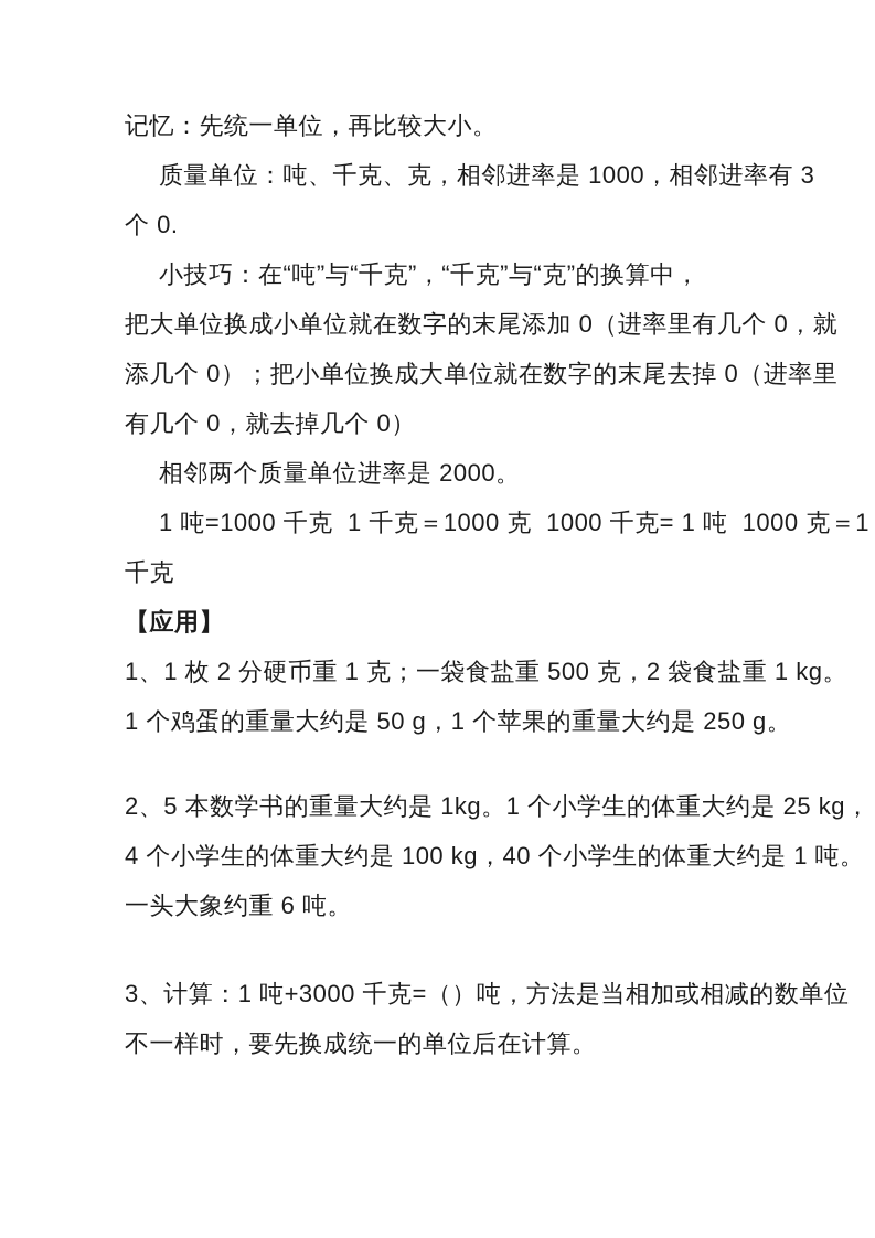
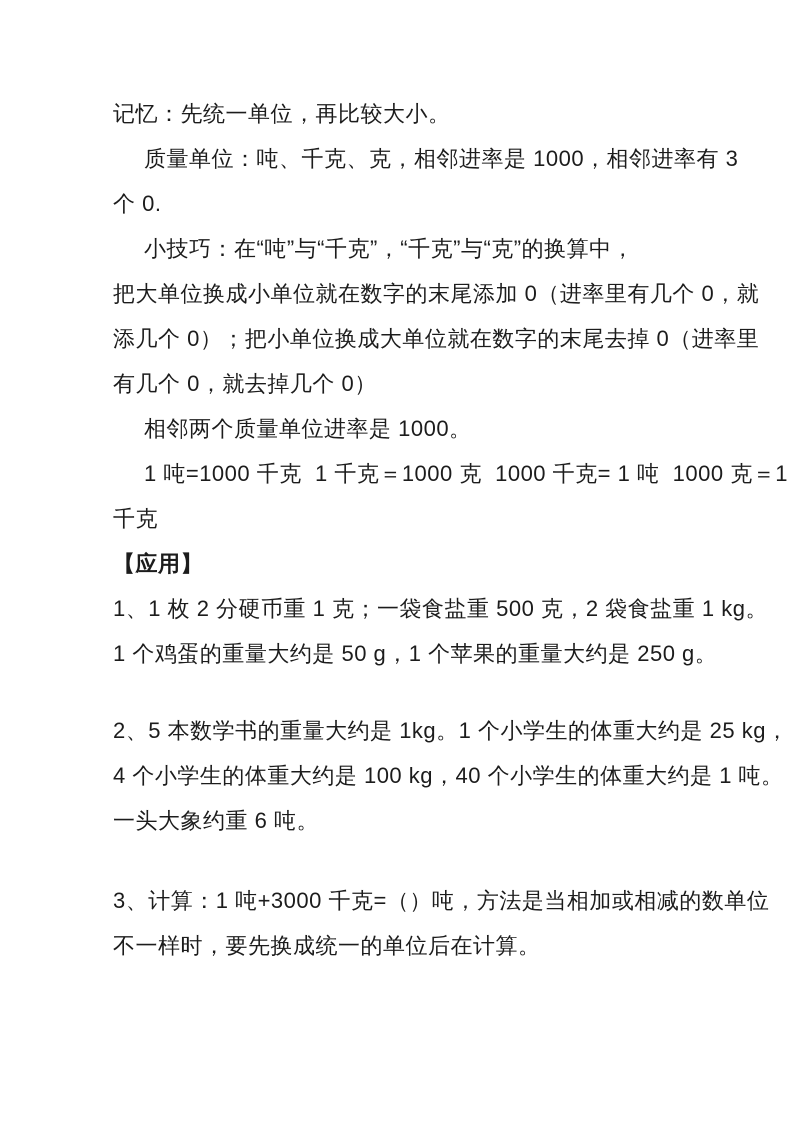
  记忆：先统一单位，再比较大小。
  质量单位：吨、千克、克，相邻进率是 1000，相邻进率有 3
  个 0.
  小技巧：在“吨”与“千克”，“千克”与“克”的换算中，
  把大单位换成小单位就在数字的末尾添加 0（进率里有几个 0，就
  添几个 0）；把小单位换成大单位就在数字的末尾去掉 0（进率里
  有几个 0，就去掉几个 0）
- 相邻两个质量单位进率是 2000。
+ 相邻两个质量单位进率是 1000。
  1 吨=1000 千克 1 千克＝1000 克 1000 千克= 1 吨 1000 克＝1
  千克
  【应用】
  1、1 枚 2 分硬币重 1 克；一袋食盐重 500 克，2 袋食盐重 1 kg。
  1 个鸡蛋的重量大约是 50 g，1 个苹果的重量大约是 250 g。
  2、5 本数学书的重量大约是 1kg。1 个小学生的体重大约是 25 kg，
  4 个小学生的体重大约是 100 kg，40 个小学生的体重大约是 1 吨。
  一头大象约重 6 吨。
  3、计算：1 吨+3000 千克=（）吨，方法是当相加或相减的数单位
  不一样时，要先换成统一的单位后在计算。
